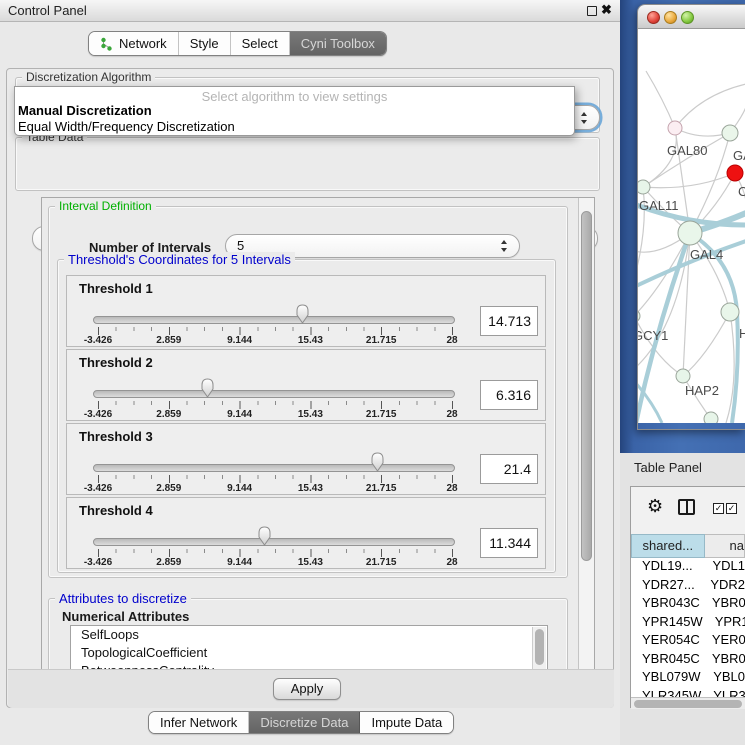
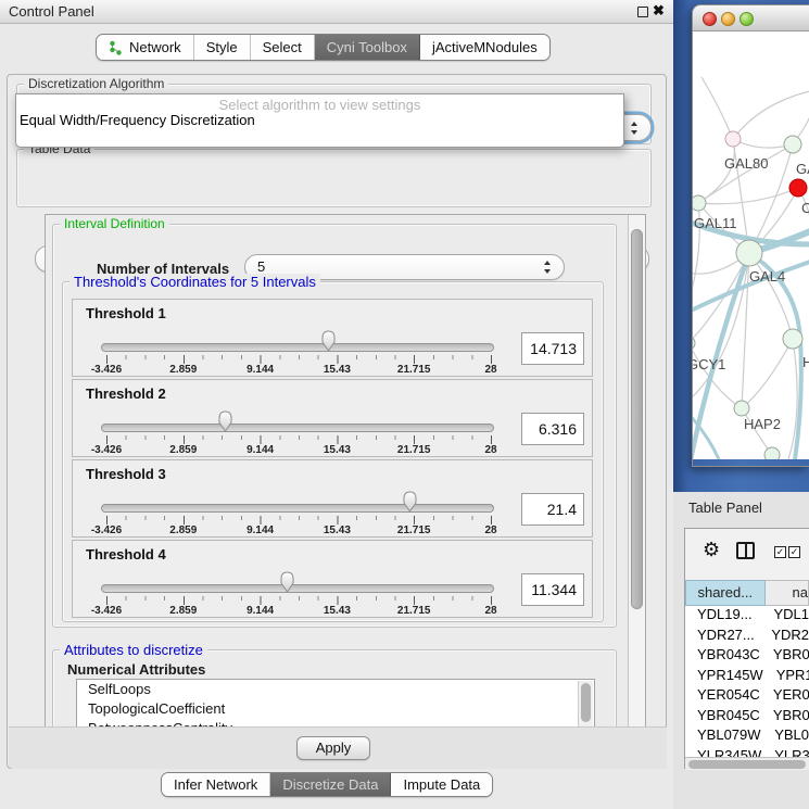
  Control Panel
  ✖
  Network
  Style
  Select
  Cyni Toolbox
+ jActiveMNodules
  Discretization Algorithm
  Table Data
  Interval Definition
  Number of Intervals
  5
  Threshold's Coordinates for 5 Intervals
  Threshold 1
  -3.426
  2.859
  9.144
  15.43
  21.715
  28
  14.713
  Threshold 2
  -3.426
  2.859
  9.144
  15.43
  21.715
  28
  6.316
  Threshold 3
  -3.426
  2.859
  9.144
  15.43
  21.715
  28
  21.4
  Threshold 4
  -3.426
  2.859
  9.144
  15.43
  21.715
  28
  11.344
  Attributes to discretize
  Numerical Attributes
  SelfLoops
  TopologicalCoefficient
  Apply
  Infer Network
  Discretize Data
  Impute Data
  Select algorithm to view settings
- Manual Discretization
  Equal Width/Frequency Discretization
  GAL80
  C
  GAL11
  GAL4
  GCY1
  H
  HAP2
  Table Panel
  ⚙
  ✓
  ✓
  shared...
  na
  YDL19...
  YDL1
  YDR27...
  YDR2
  YBR043C
  YBR0
  YPR145W
  YPR
  YER054C
  YER0
  YBR045C
  YBR0
  YBL079W
  YBL0
  YLR345W
  YLR3
